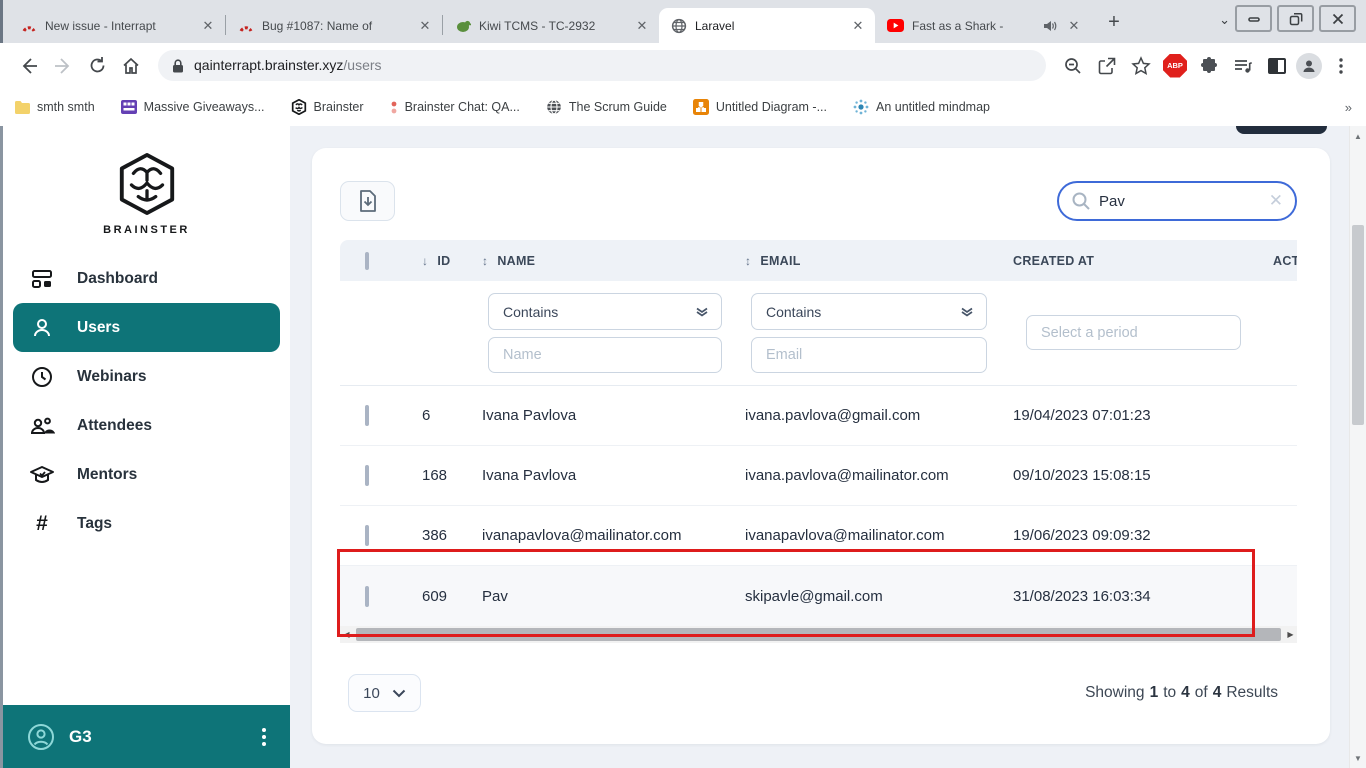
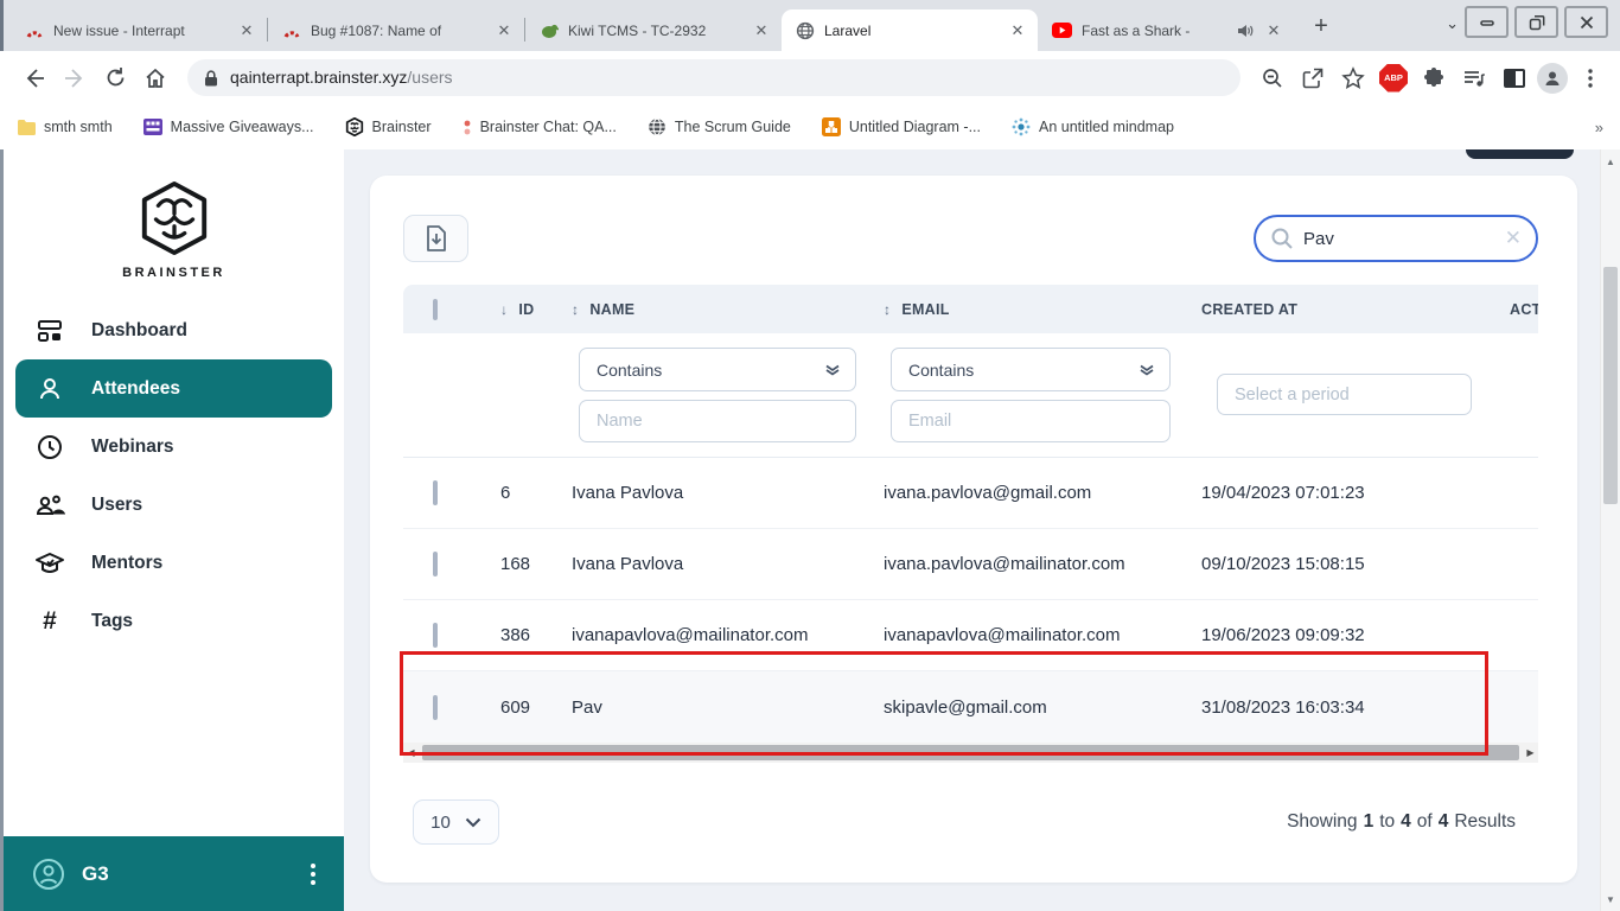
  New issue - Interrapt
  ✕
  Bug #1087: Name of
  ✕
  Kiwi TCMS - TC-2932
  ✕
  Laravel
  ✕
  Fast as a Shark -
  ✕
  +
  ⌄
  qainterrapt.brainster.xyz/users
  ABP
  smth smth
  Massive Giveaways...
  Brainster
  Brainster Chat: QA...
  The Scrum Guide
  Untitled Diagram -...
  An untitled mindmap
  »
  BRAINSTER
  Dashboard
- Users
+ Attendees
  Webinars
- Attendees
+ Users
  Mentors
  #
  Tags
  G3
  Pav
  ✕
  ↓
  ID
  ↕
  NAME
  ↕
  EMAIL
  CREATED AT
  Contains
  Name
  Contains
  Email
  Select a period
  6
  Ivana Pavlova
  ivana.pavlova@gmail.com
  19/04/2023 07:01:23
  168
  Ivana Pavlova
  ivana.pavlova@mailinator.com
  09/10/2023 15:08:15
  386
  ivanapavlova@mailinator.com
  ivanapavlova@mailinator.com
  19/06/2023 09:09:32
  609
  Pav
  skipavle@gmail.com
  31/08/2023 16:03:34
  ◀
  ▶
  10
  Showing
  1
  to
  4
  of
  4
  Results
  ▲
  ▼
